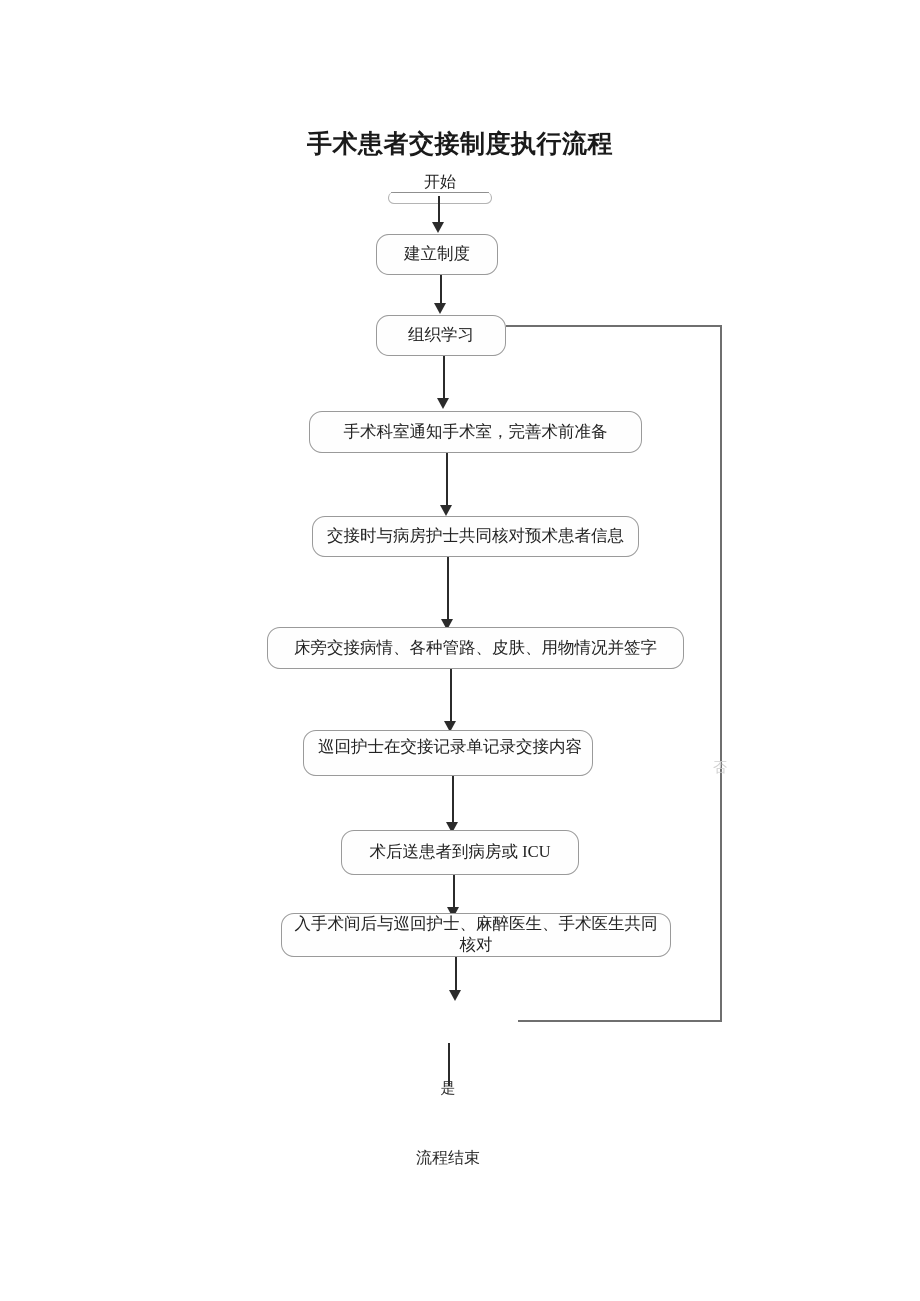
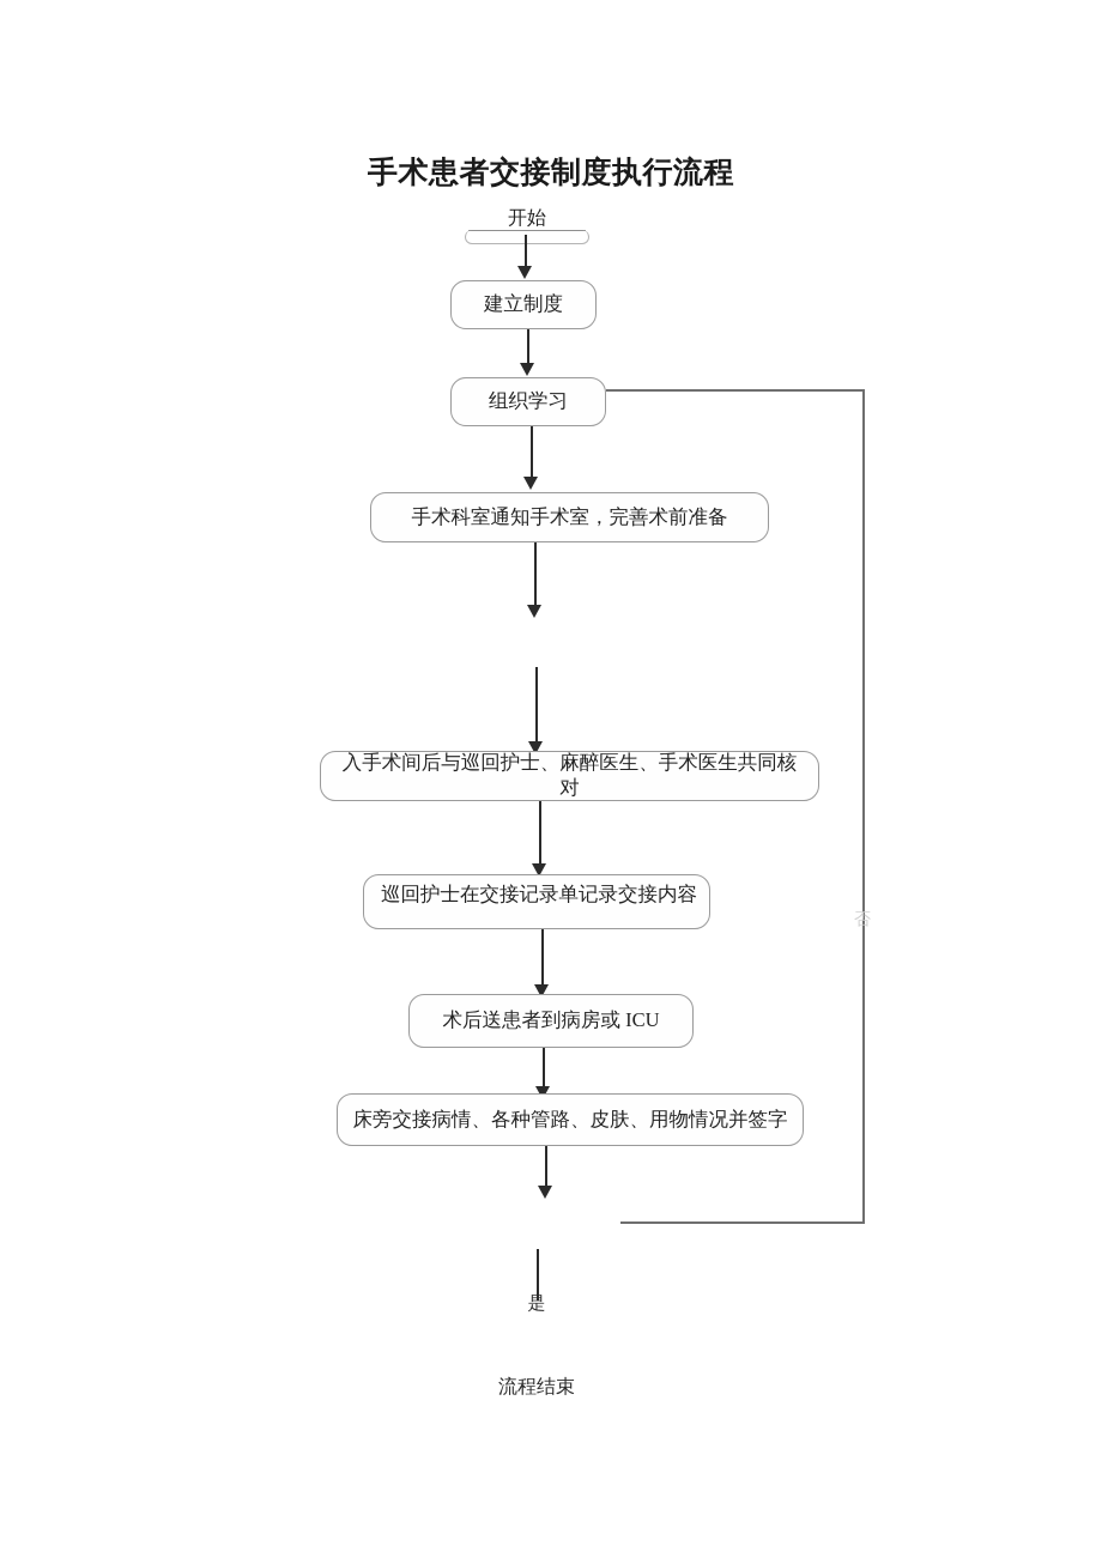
  手术患者交接制度执行流程
  开始
  建立制度
  组织学习
  手术科室通知手术室，完善术前准备
- 交接时与病房护士共同核对预术患者信息
- 床旁交接病情、各种管路、皮肤、用物情况并签字
+ 入手术间后与巡回护士、麻醉医生、手术医生共同核对
  巡回护士在交接记录单记录交接内容
  术后送患者到病房或 ICU
- 入手术间后与巡回护士、麻醉医生、手术医生共同核对
+ 床旁交接病情、各种管路、皮肤、用物情况并签字
  是
  否
  流程结束
